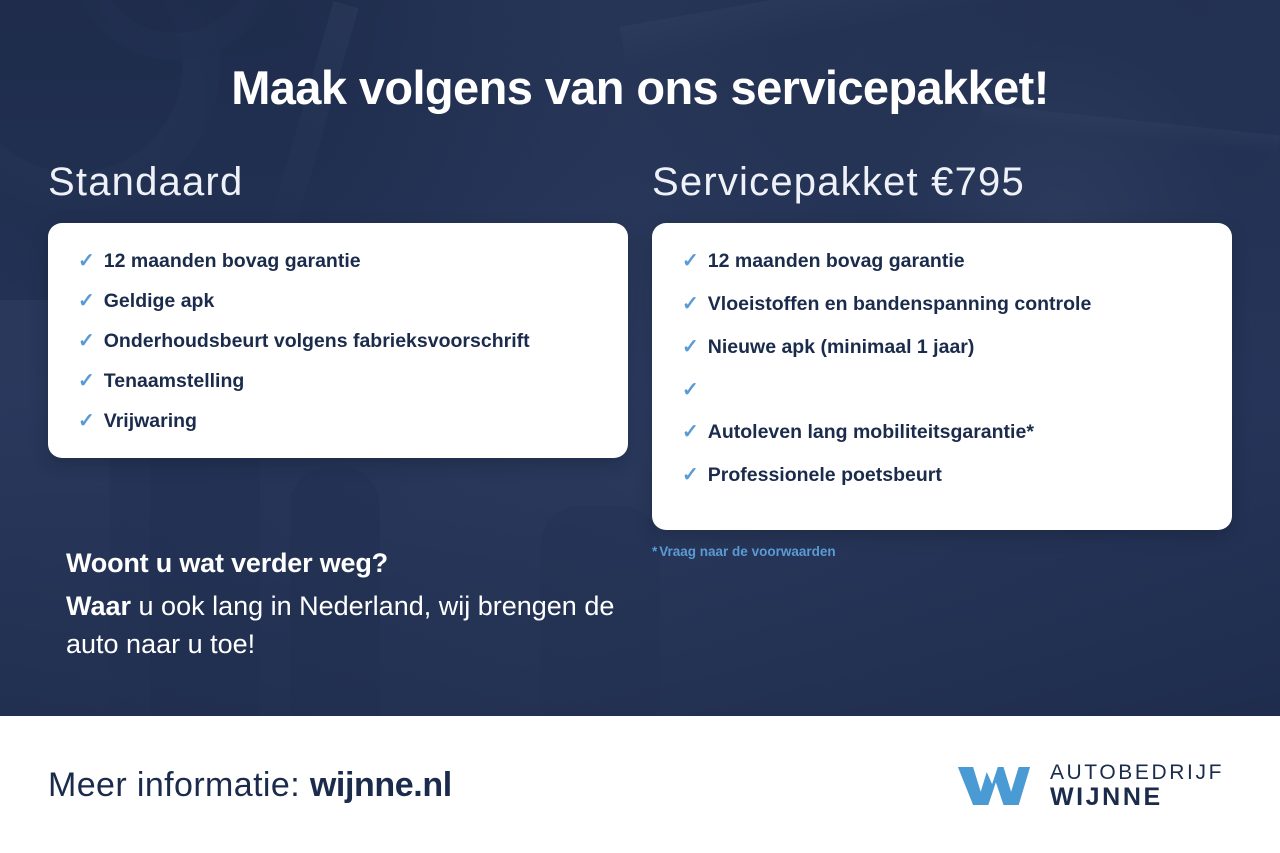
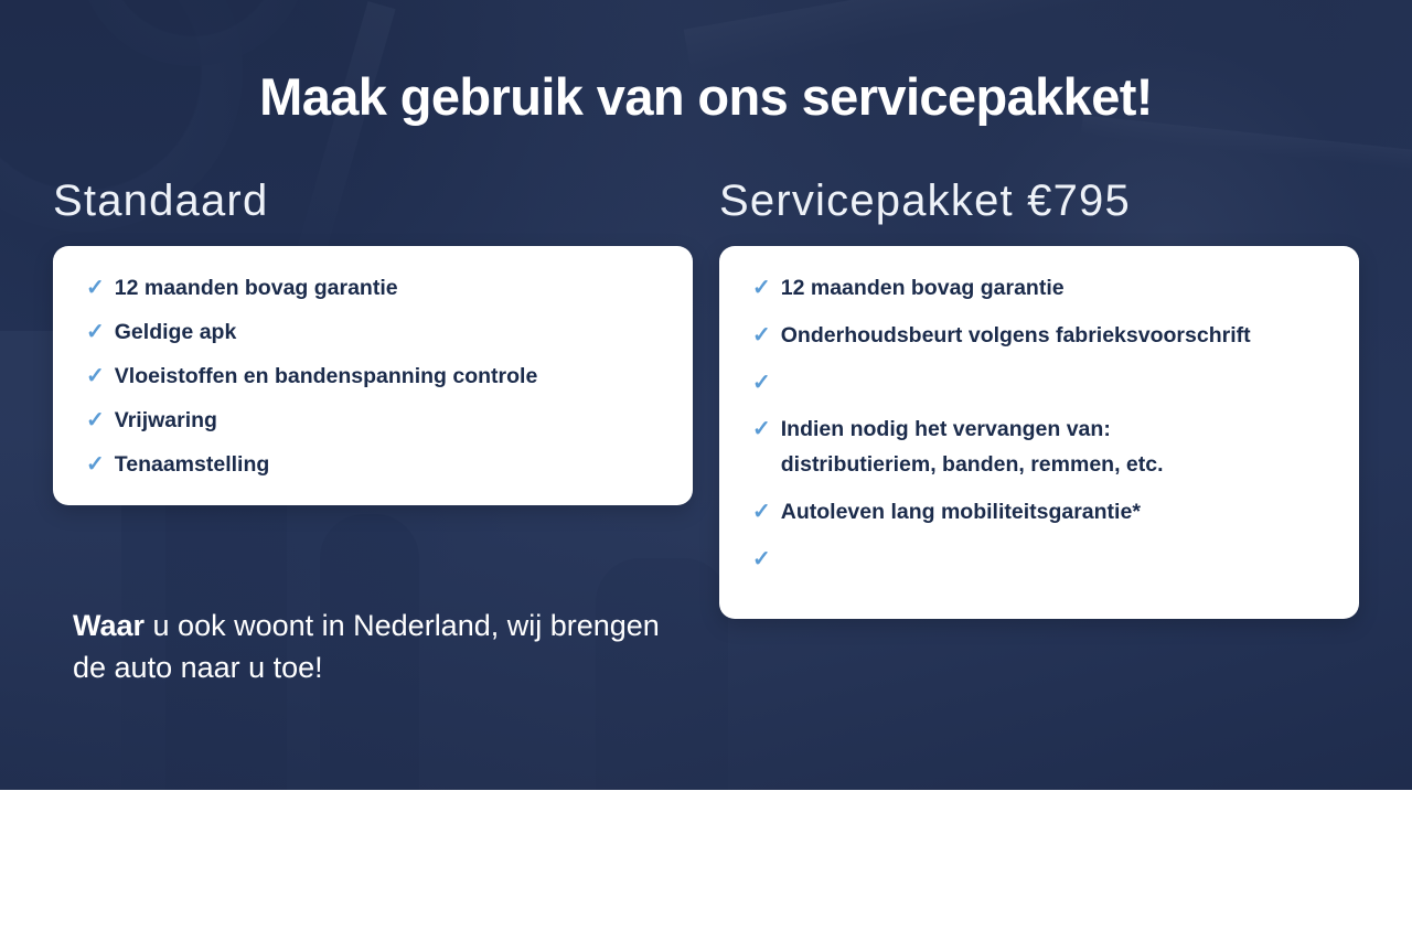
- Maak volgens van ons servicepakket!
+ Maak gebruik van ons servicepakket!
  Standaard
  ✓
  12 maanden bovag garantie
  ✓
  Geldige apk
  ✓
- Onderhoudsbeurt volgens fabrieksvoorschrift
+ Vloeistoffen en bandenspanning controle
  ✓
- Tenaamstelling
+ Vrijwaring
  ✓
- Vrijwaring
+ Tenaamstelling
  Servicepakket €795
  ✓
  12 maanden bovag garantie
  ✓
- Vloeistoffen en bandenspanning controle
+ Onderhoudsbeurt volgens fabrieksvoorschrift
  ✓
- Nieuwe apk (minimaal 1 jaar)
  ✓
+ Indien nodig het vervangen van:
+ distributieriem, banden, remmen, etc.
  ✓
  Autoleven lang mobiliteitsgarantie*
  ✓
- Professionele poetsbeurt
- * Vraag naar de voorwaarden
- Woont u wat verder weg?
- Waar u ook lang in Nederland, wij brengen de auto naar u toe!
+ Waar u ook woont in Nederland, wij brengen de auto naar u toe!
- Meer informatie: wijnne.nl
- AUTOBEDRIJF
- WIJNNE
